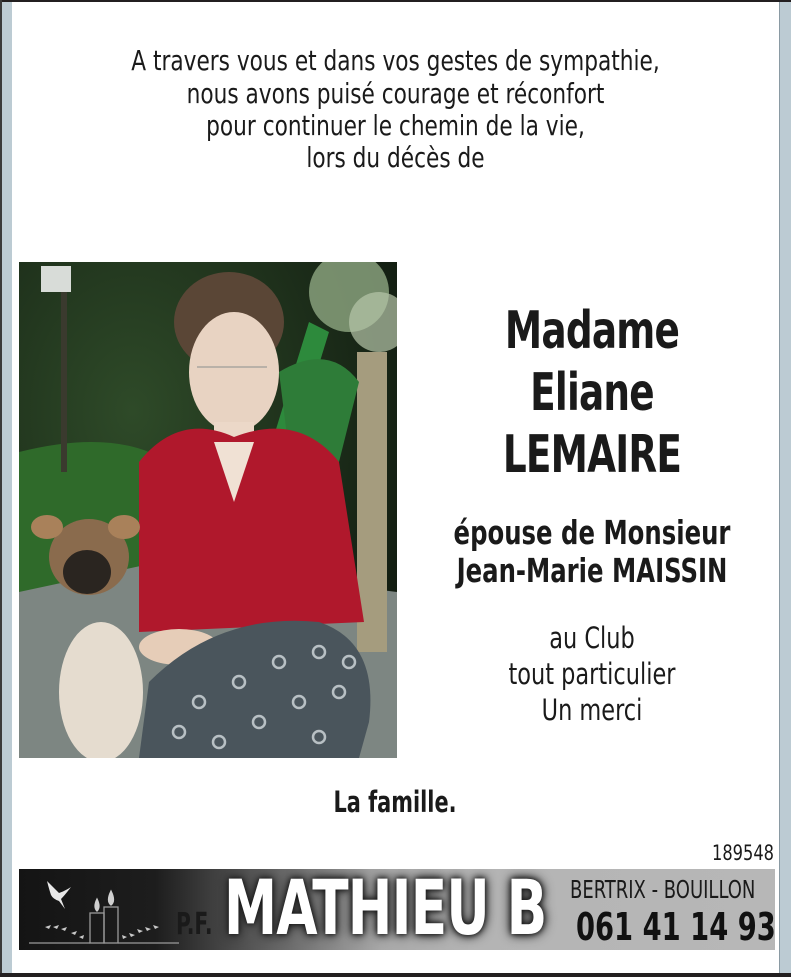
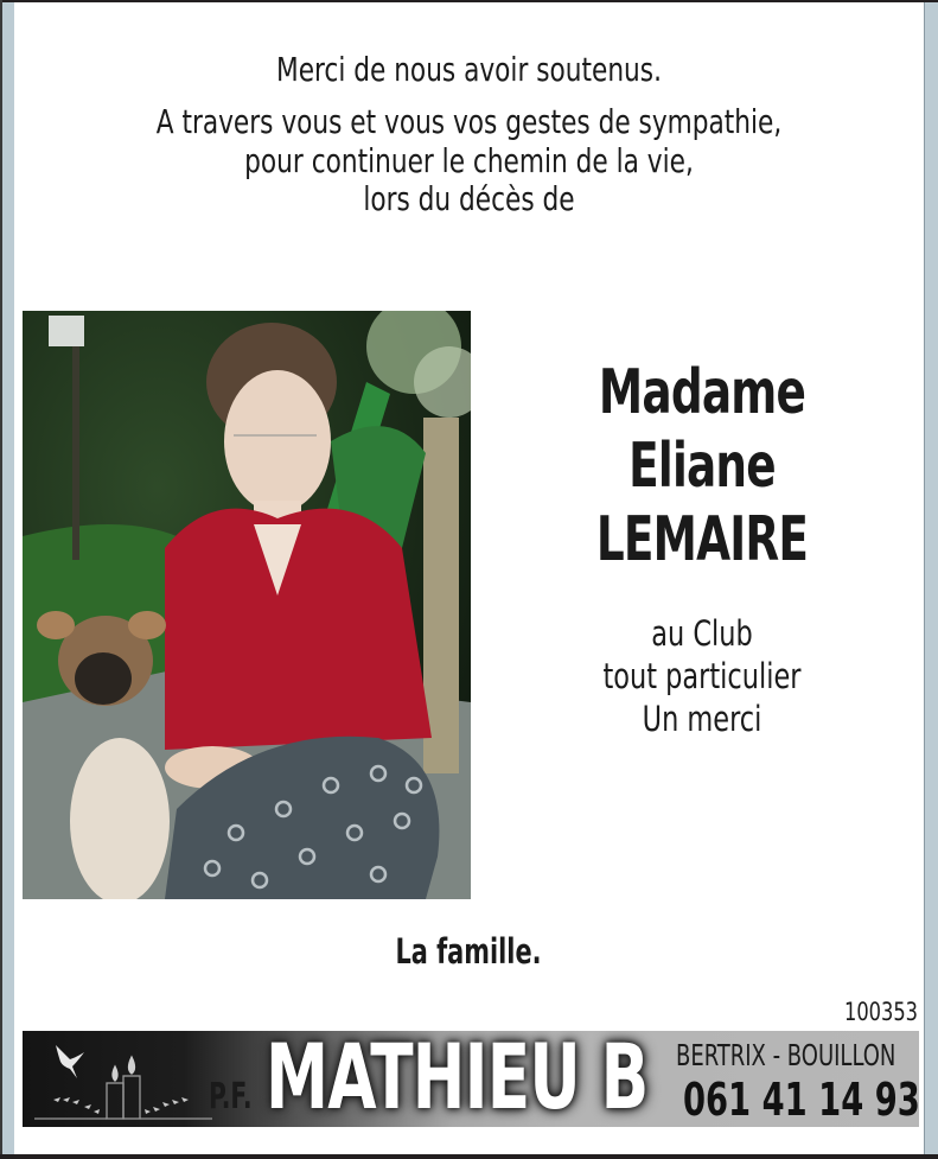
+ Merci de nous avoir soutenus.
- A travers vous et dans vos gestes de sympathie,
+ A travers vous et vous vos gestes de sympathie,
- nous avons puisé courage et réconfort
  pour continuer le chemin de la vie,
  lors du décès de
  Madame
  Eliane LEMAIRE
- épouse de Monsieur
- Jean-Marie MAISSIN
  au Club
  tout particulier
  Un merci
  La famille.
- 189548
+ 100353
  P.F.
  MATHIEU B
  BERTRIX - BOUILLON
  061 41 14 93
